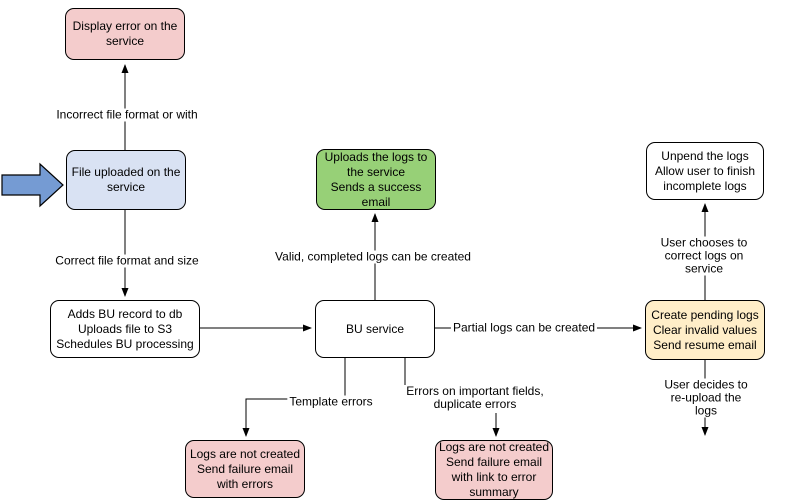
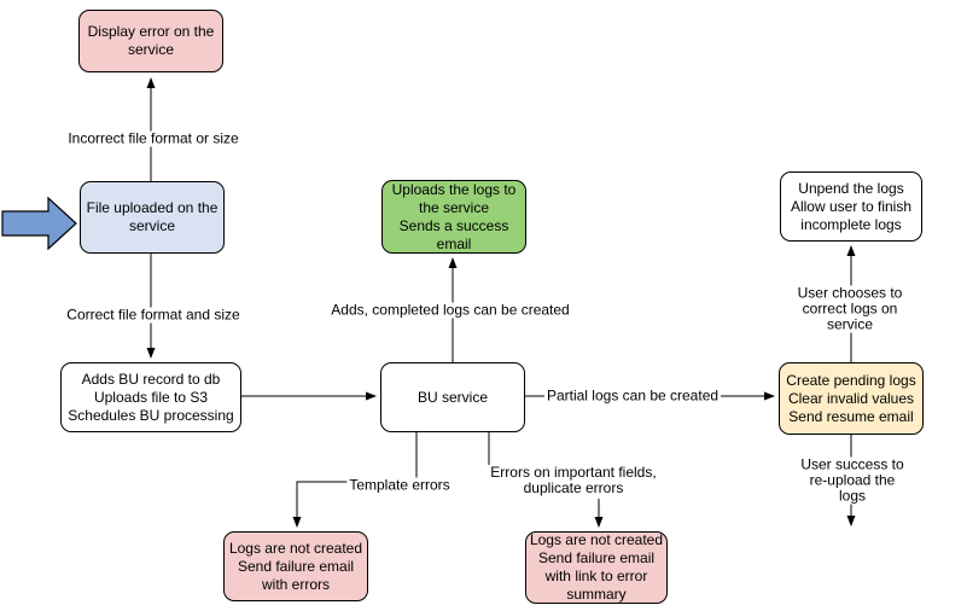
  Display error on the
  service
  File uploaded on the
  service
  Adds BU record to db
  Uploads file to S3
  Schedules BU processing
  BU service
  Uploads the logs to
  the service
  Sends a success
  email
  Create pending logs
  Clear invalid values
  Send resume email
  Unpend the logs
  Allow user to finish
  incomplete logs
  Logs are not created
  Send failure email
  with errors
  Logs are not created
  Send failure email
  with link to error
  summary
- Incorrect file format or with
+ Incorrect file format or size
  Correct file format and size
- Valid, completed logs can be created
+ Adds, completed logs can be created
  Partial logs can be created
  User chooses to correct logs on service
- User decides to re-upload the logs
+ User success to re-upload the logs
  Template errors
  Errors on important fields,
  duplicate errors
